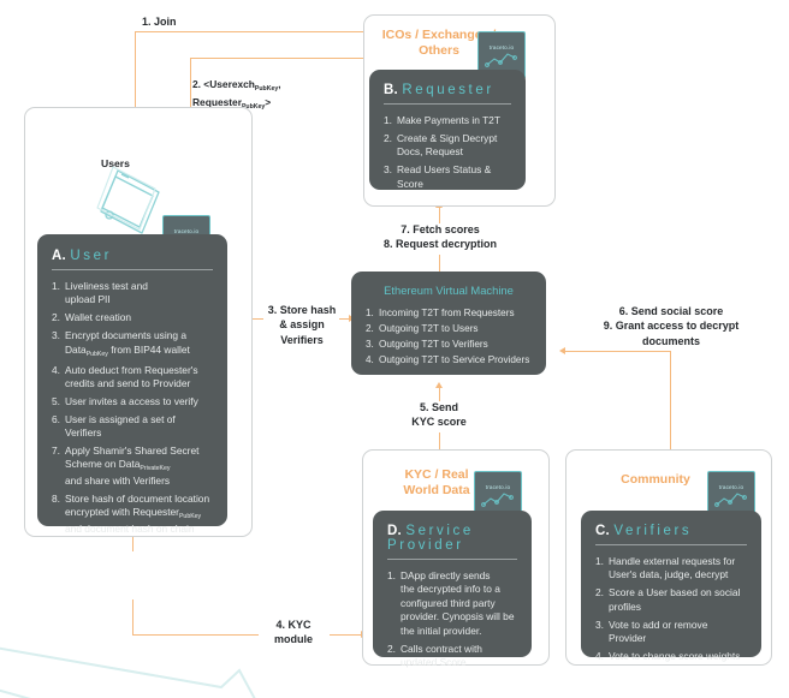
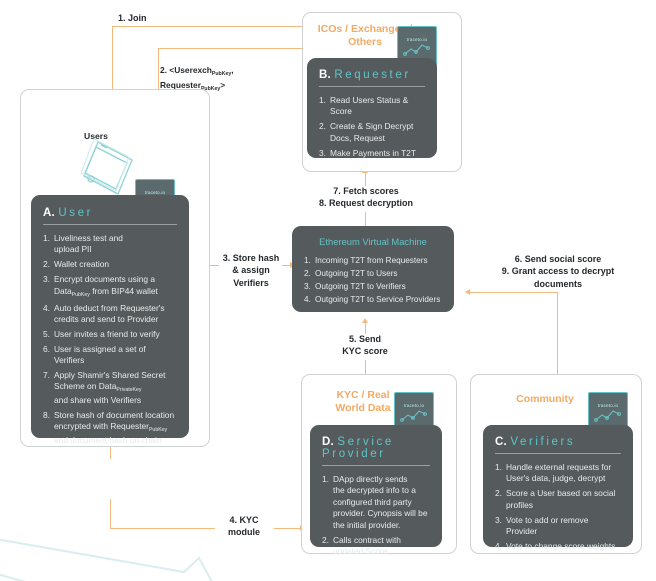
  1. Join
  3. Store hash
  & assign
  Verifiers
  7. Fetch scores
  8. Request decryption
  5. Send
  KYC score
  6. Send social score
  9. Grant access to decrypt
  documents
  4. KYC
  module
  Users
  A. User
  1.
  Liveliness test and
  upload PII
  2.
  Wallet creation
  3.
  Encrypt documents using a
  Data from BIP44 wallet
  4.
  Auto deduct from Requester's
  credits and send to Provider
  5.
- User invites a access to verify
+ User invites a friend to verify
  6.
  User is assigned a set of Verifiers
  7.
  Apply Shamir's Shared Secret
  and share with Verifiers
  8.
  Store hash of document location
  encrypted with Requester
  and document hash on chain
  ICOs / Exchang
  Others
  B. Requester
  1.
- Make Payments in T2T
+ Read Users Status & Score
  2.
  Create & Sign Decrypt
  Docs, Request
  3.
- Read Users Status & Score
+ Make Payments in T2T
  Ethereum Virtual Machine
  1.
  Incoming T2T from Requesters
  2.
  Outgoing T2T to Users
  3.
  Outgoing T2T to Verifiers
  4.
  Outgoing T2T to Service Providers
  KYC / Real
  World Data
  D. Service Provider
  1.
  DApp directly sends
  the decrypted info to a
  configured third party
  provider. Cynopsis will be
  the initial provider.
  2.
  Calls contract with
  updated Score
  Community
  C. Verifiers
  1.
  Handle external requests for
  User's data, judge, decrypt
  2.
  Score a User based on social
  profiles
  3.
  Vote to add or remove
  Provider
  4.
  Vote to change score weights
